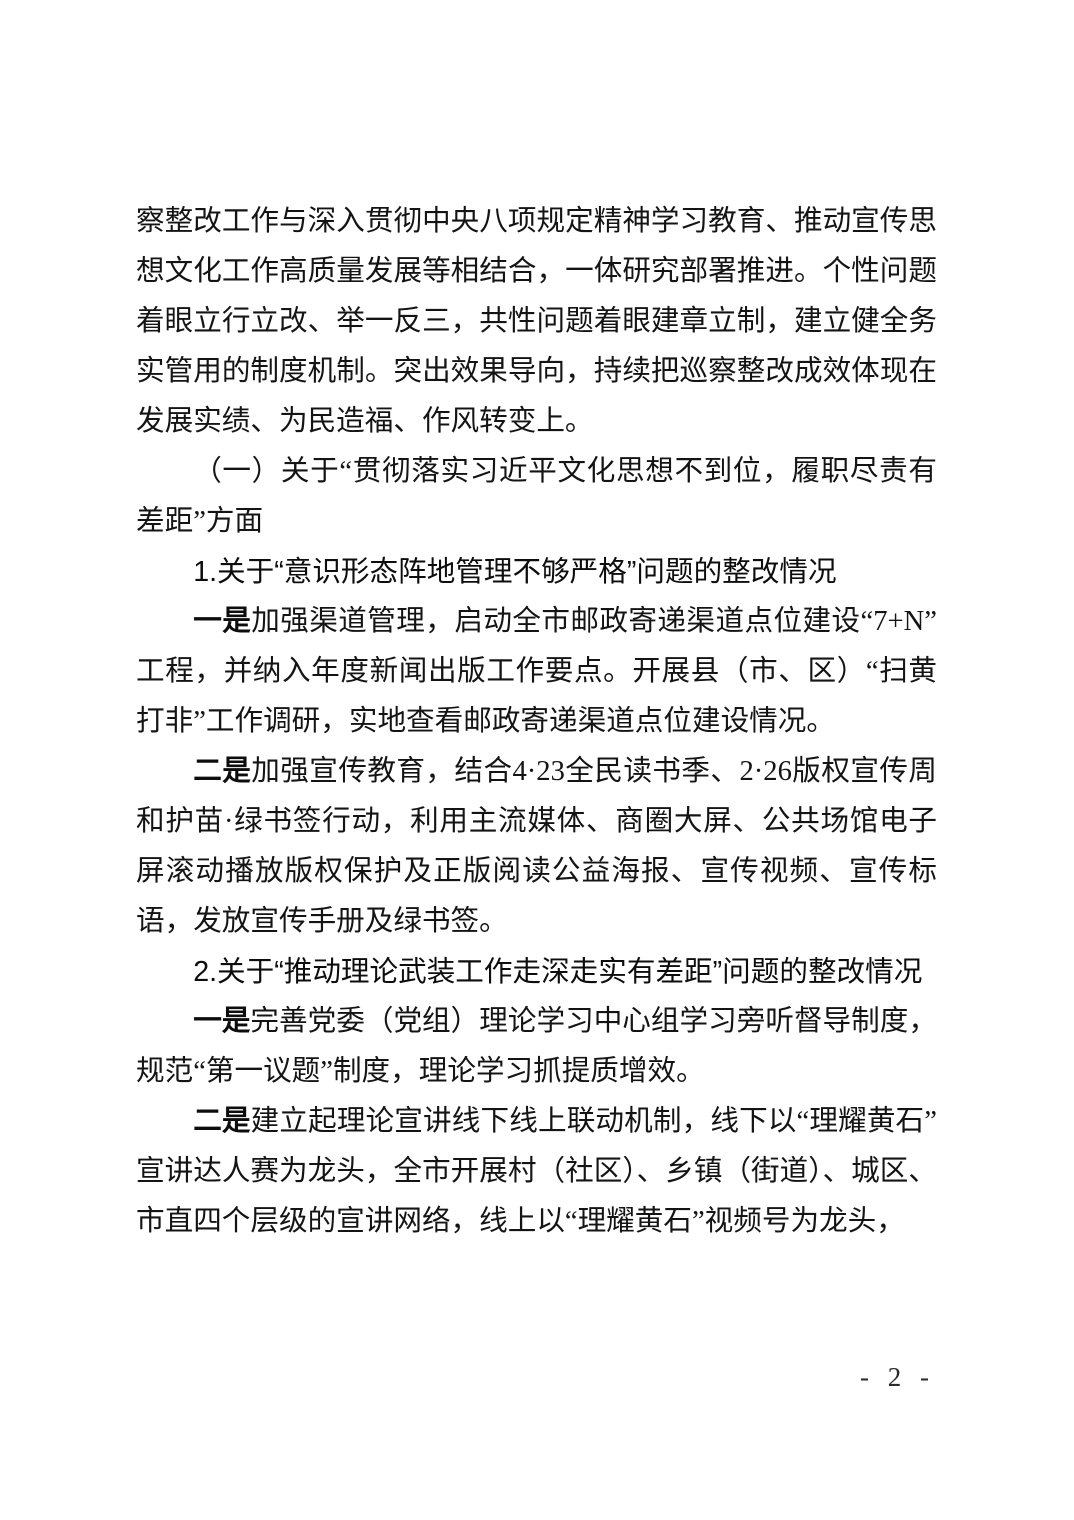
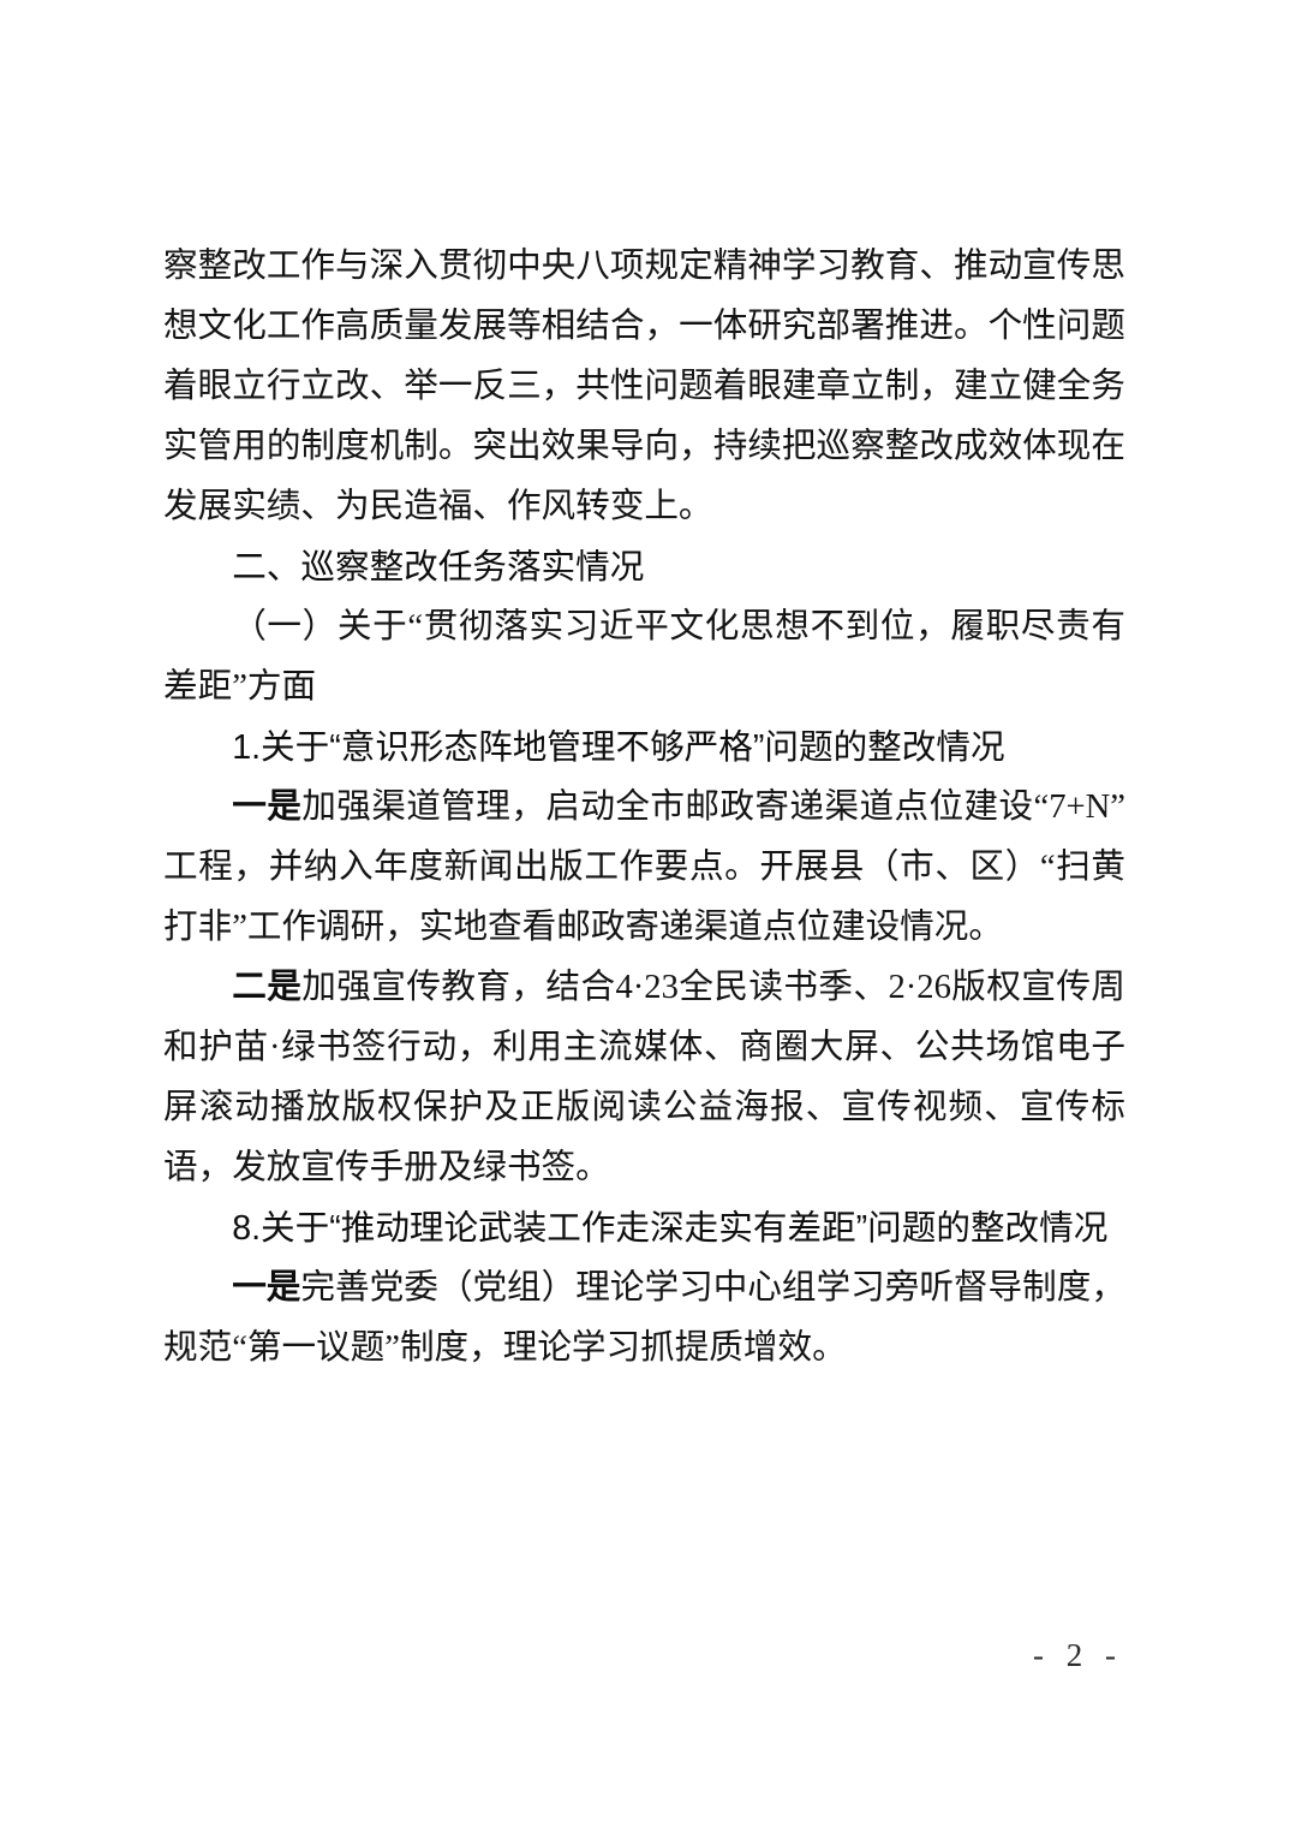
  察整改工作与深入贯彻中央八项规定精神学习教育、推动宣传思想文化工作高质量发展等相结合，一体研究部署推进。个性问题着眼立行立改、举一反三，共性问题着眼建章立制，建立健全务实管用的制度机制。突出效果导向，持续把巡察整改成效体现在发展实绩、为民造福、作风转变上。
+ 二、巡察整改任务落实情况
  （一）关于“贯彻落实习近平文化思想不到位，履职尽责有差距”方面
  1.关于“意识形态阵地管理不够严格”问题的整改情况
  一是加强渠道管理，启动全市邮政寄递渠道点位建设“7+N”工程，并纳入年度新闻出版工作要点。开展县（市、区）“扫黄打非”工作调研，实地查看邮政寄递渠道点位建设情况。
  二是加强宣传教育，结合4·23全民读书季、2·26版权宣传周和护苗·绿书签行动，利用主流媒体、商圈大屏、公共场馆电子屏滚动播放版权保护及正版阅读公益海报、宣传视频、宣传标语，发放宣传手册及绿书签。
- 2.关于“推动理论武装工作走深走实有差距”问题的整改情况
+ 8.关于“推动理论武装工作走深走实有差距”问题的整改情况
  一是完善党委（党组）理论学习中心组学习旁听督导制度，规范“第一议题”制度，理论学习抓提质增效。
- 二是建立起理论宣讲线下线上联动机制，线下以“理耀黄石”宣讲达人赛为龙头，全市开展村（社区）、乡镇（街道）、城区、市直四个层级的宣讲网络，线上以“理耀黄石”视频号为龙头，
  - 2 -
